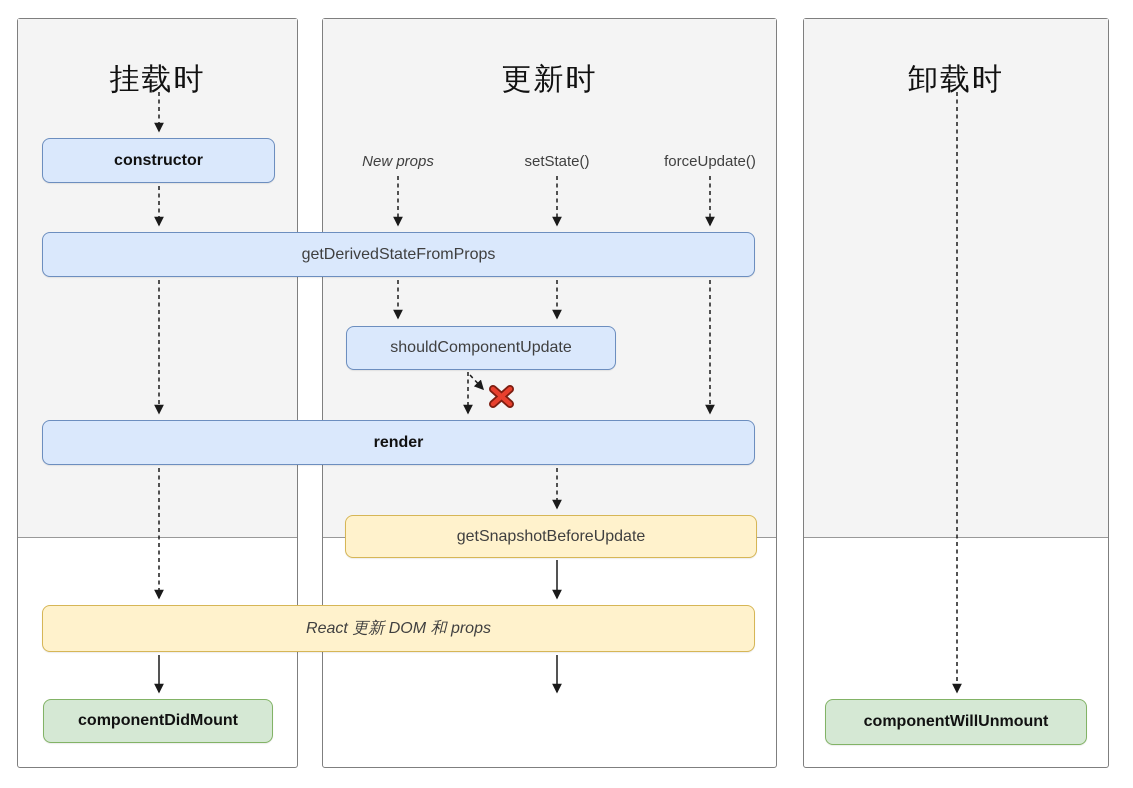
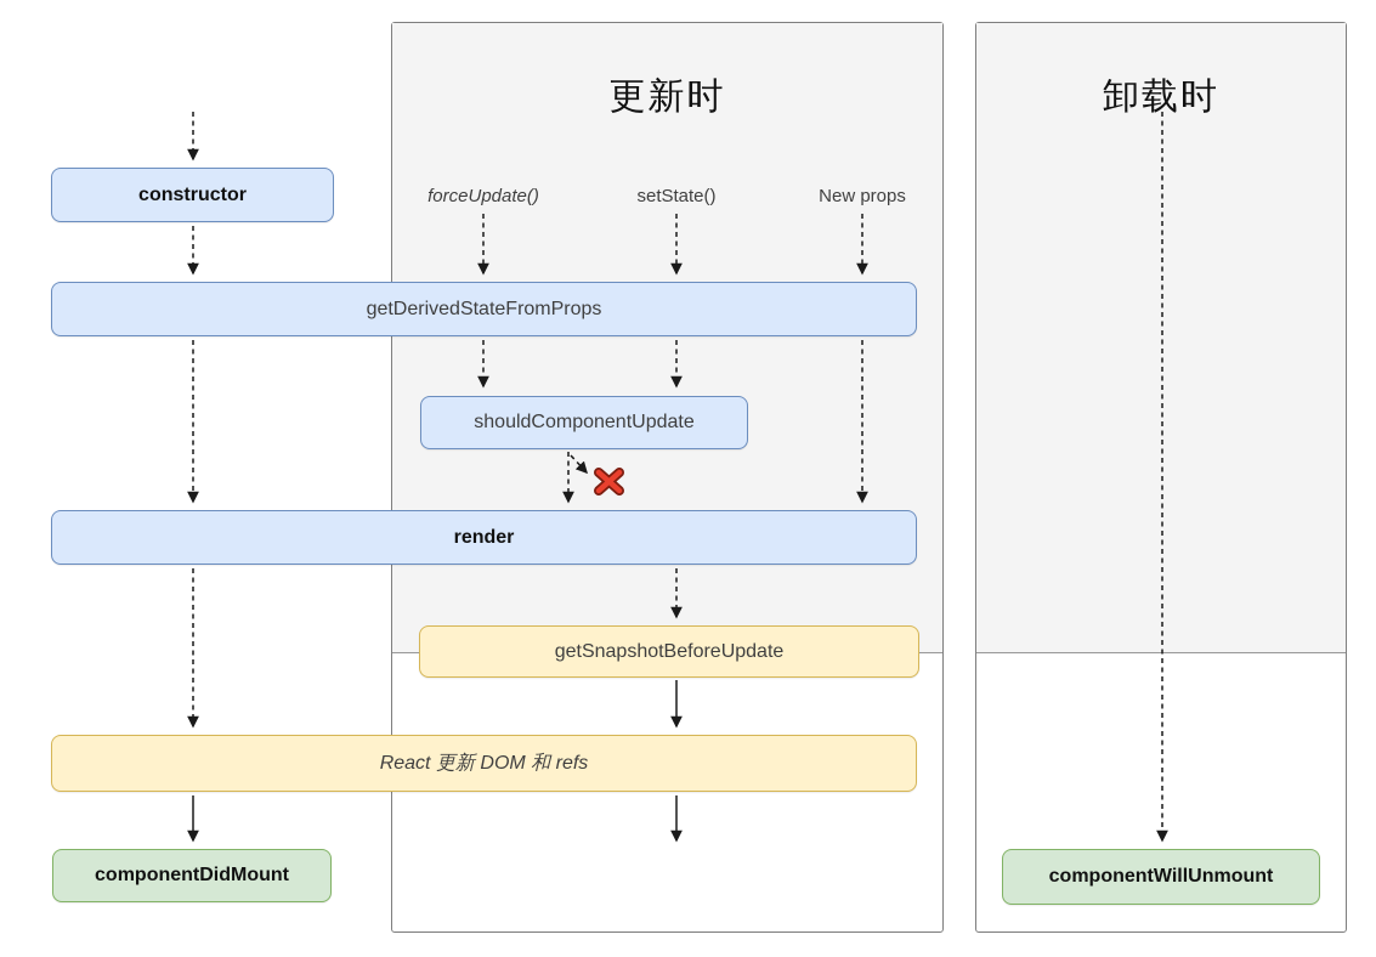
- 挂载时
  更新时
  卸载时
- New props
+ forceUpdate()
  setState()
- forceUpdate()
+ New props
  constructor
  getDerivedStateFromProps
  shouldComponentUpdate
  render
  getSnapshotBeforeUpdate
- React 更新 DOM 和 props
+ React 更新 DOM 和 refs
  componentDidMount
  componentWillUnmount
